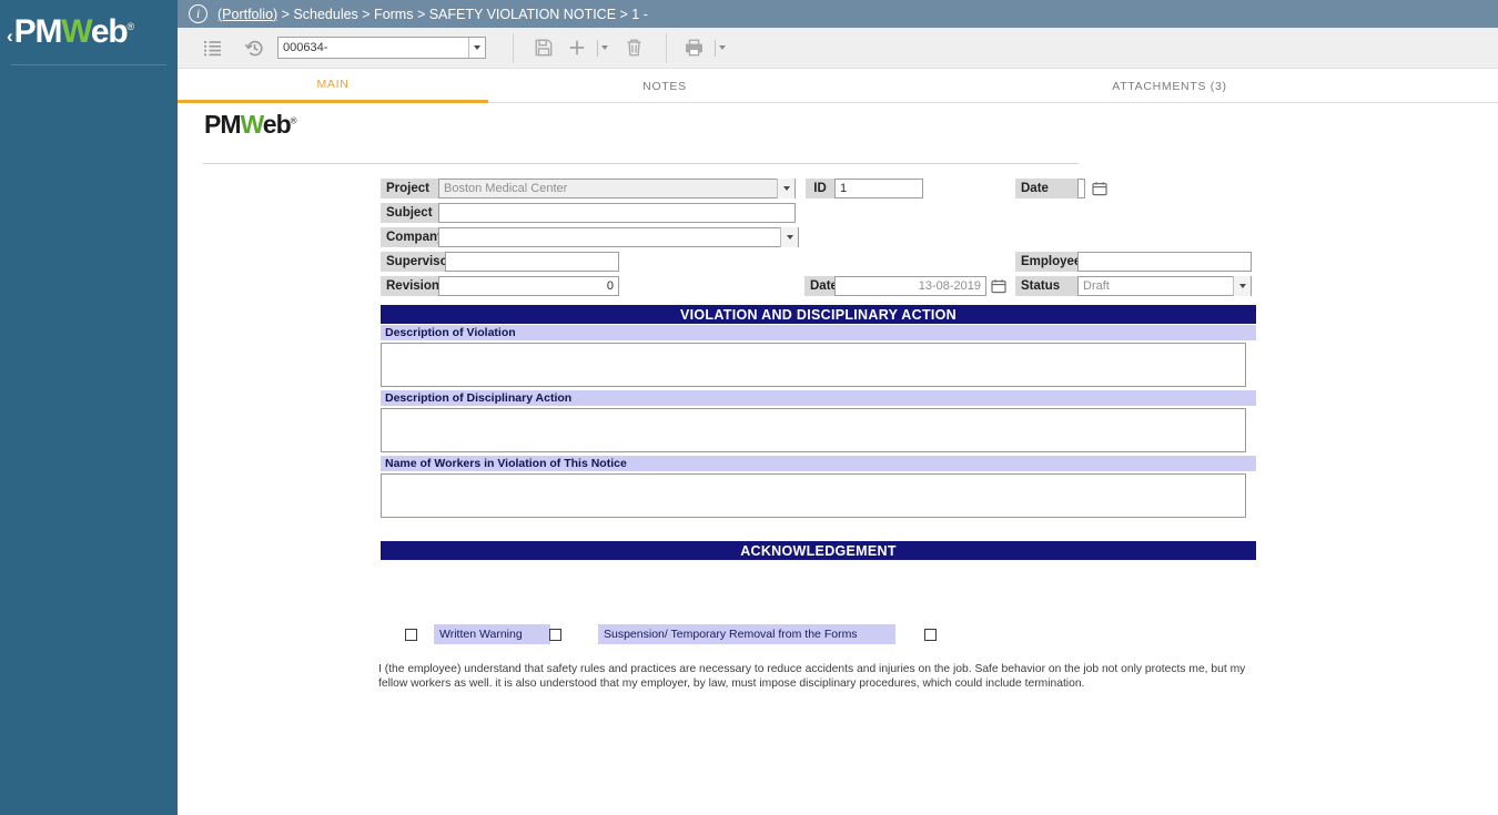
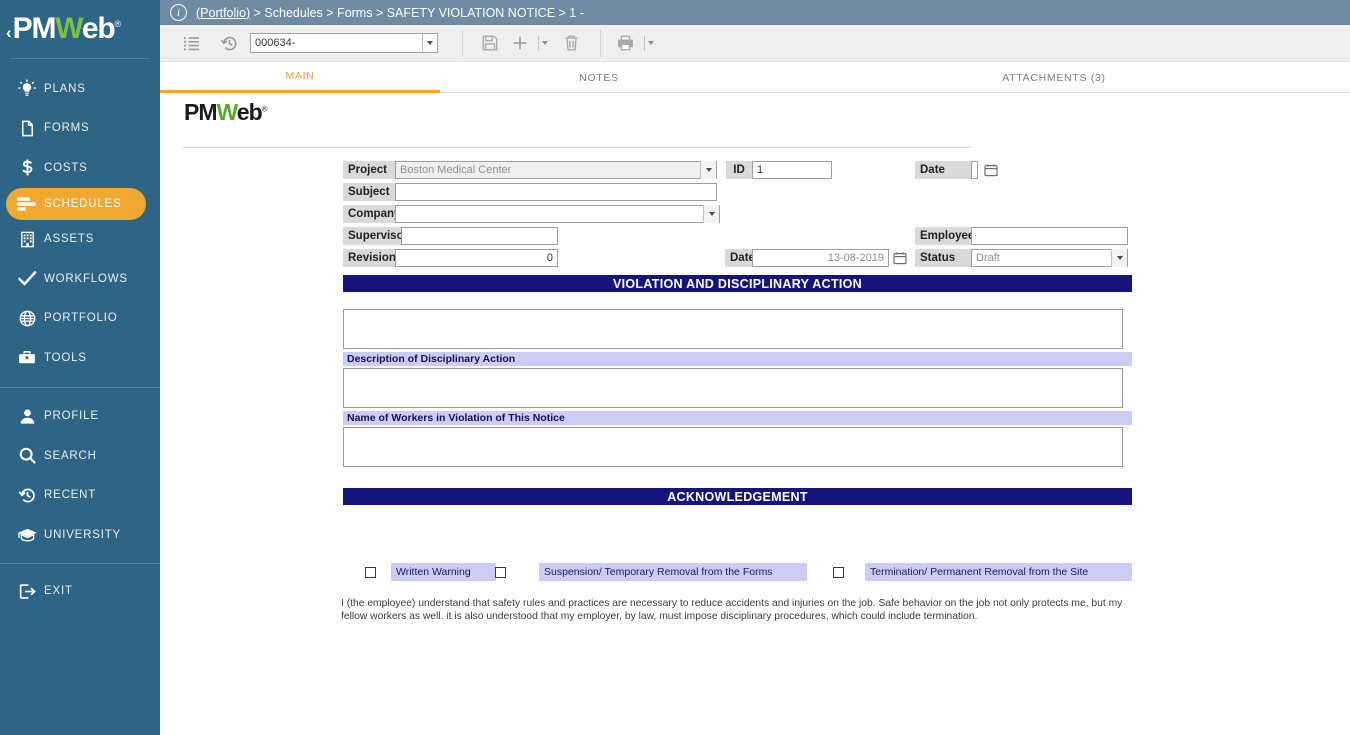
  ‹
  PMWeb®
+ PLANS
+ FORMS
+ COSTS
+ SCHEDULES
+ ASSETS
+ WORKFLOWS
+ PORTFOLIO
+ TOOLS
+ PROFILE
+ SEARCH
+ RECENT
+ UNIVERSITY
+ EXIT
  i
  (Portfolio) > Schedules > Forms > SAFETY VIOLATION NOTICE > 1 -
  000634-
  MAIN
  NOTES
  ATTACHMENTS (3)
  PMWeb®
  Project
  Boston Medical Center
  ID
  1
  Date
  Subject
  Compan
  Supervis
  Employe
  Revision
  0
  Dat
  13-08-2019
  Status
  Draft
  VIOLATION AND DISCIPLINARY ACTION
- Description of Violation
  Description of Disciplinary Action
  Name of Workers in Violation of This Notice
  Written Warning
  Suspension/ Temporary Removal from the Forms
+ Termination/ Permanent Removal from the Site
  ACKNOWLEDGEMENT
  I (the employee) understand that safety rules and practices are necessary to reduce accidents and injuries on the job. Safe behavior on the job not only protects me, but my fellow workers as well. it is also understood that my employer, by law, must impose disciplinary procedures, which could include termination.
